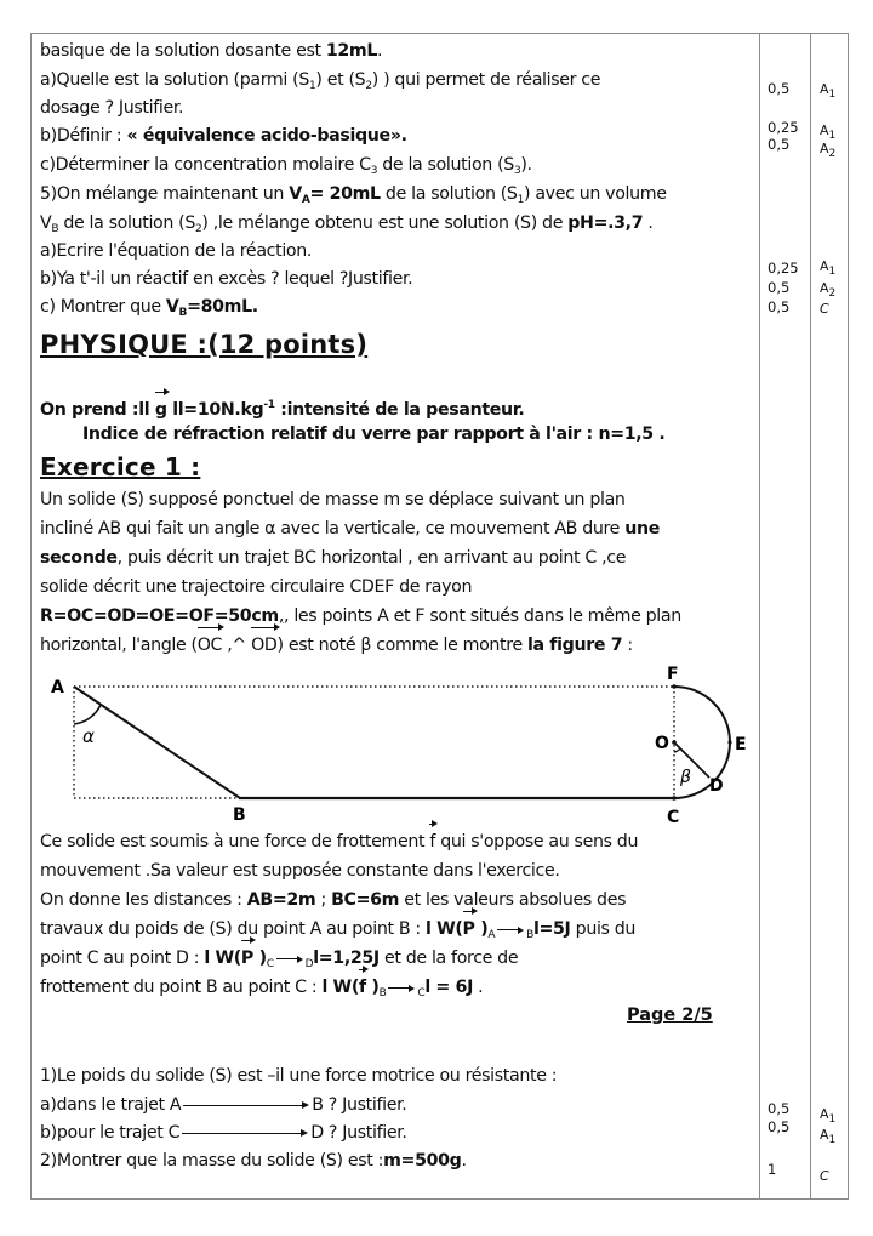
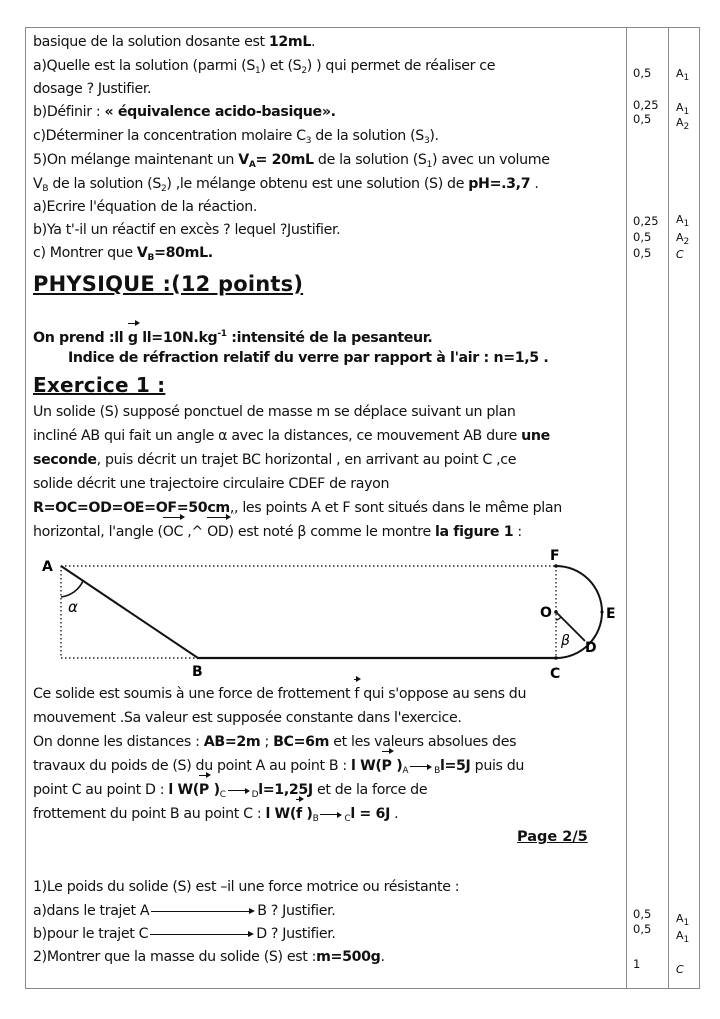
  basique de la solution dosante est 12mL.
  a)Quelle est la solution (parmi (S1) et (S2) ) qui permet de réaliser ce
  dosage ? Justifier.
  b)Définir : « équivalence acido-basique».
  c)Déterminer la concentration molaire C3 de la solution (S3).
  5)On mélange maintenant un VA= 20mL de la solution (S1) avec un volume
  VB de la solution (S2) ,le mélange obtenu est une solution (S) de pH=.3,7 .
  a)Ecrire l'équation de la réaction.
  b)Ya t'-il un réactif en excès ? lequel ?Justifier.
  c) Montrer que VB=80mL.
  PHYSIQUE :(12 points)
  On prend :ll g ll=10N.kg-1 :intensité de la pesanteur.
  Indice de réfraction relatif du verre par rapport à l'air : n=1,5 .
  Exercice 1 :
  Un solide (S) supposé ponctuel de masse m se déplace suivant un plan
- incliné AB qui fait un angle α avec la verticale, ce mouvement AB dure une
+ incliné AB qui fait un angle α avec la distances, ce mouvement AB dure une
  seconde, puis décrit un trajet BC horizontal , en arrivant au point C ,ce
  solide décrit une trajectoire circulaire CDEF de rayon
  R=OC=OD=OE=OF=50cm,, les points A et F sont situés dans le même plan
- horizontal, l'angle (OC ,^ OD) est noté β comme le montre la figure 7 :
+ horizontal, l'angle (OC ,^ OD) est noté β comme le montre la figure 1 :
  A
  B
  C
  D
  E
  F
  O
  α
  β
  Ce solide est soumis à une force de frottement f qui s'oppose au sens du
  mouvement .Sa valeur est supposée constante dans l'exercice.
  On donne les distances : AB=2m ; BC=6m et les valeurs absolues des
  travaux du poids de (S) du point A au point B : l W(P )A Bl=5J puis du
  point C au point D : l W(P )C Dl=1,25J et de la force de
  frottement du point B au point C : l W(f )B Cl = 6J .
  Page 2/5
  1)Le poids du solide (S) est –il une force motrice ou résistante :
  a)dans le trajet A B ? Justifier.
  b)pour le trajet C D ? Justifier.
  2)Montrer que la masse du solide (S) est :m=500g.
  0,5
  0,25
  0,5
  0,25
  0,5
  0,5
  0,5
  0,5
  1
  A1
  A1
  A2
  A1
  A2
  C
  A1
  A1
  C
